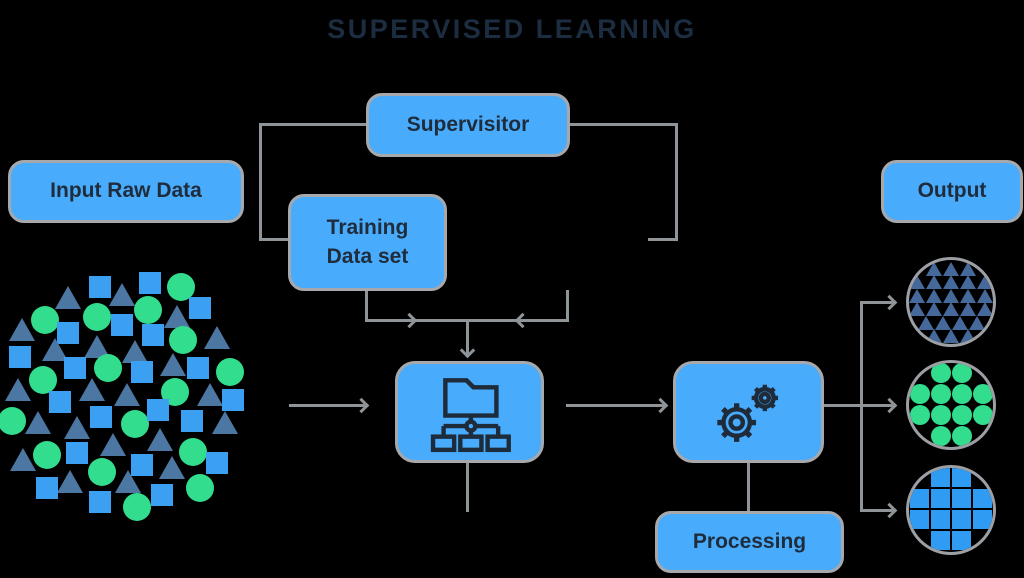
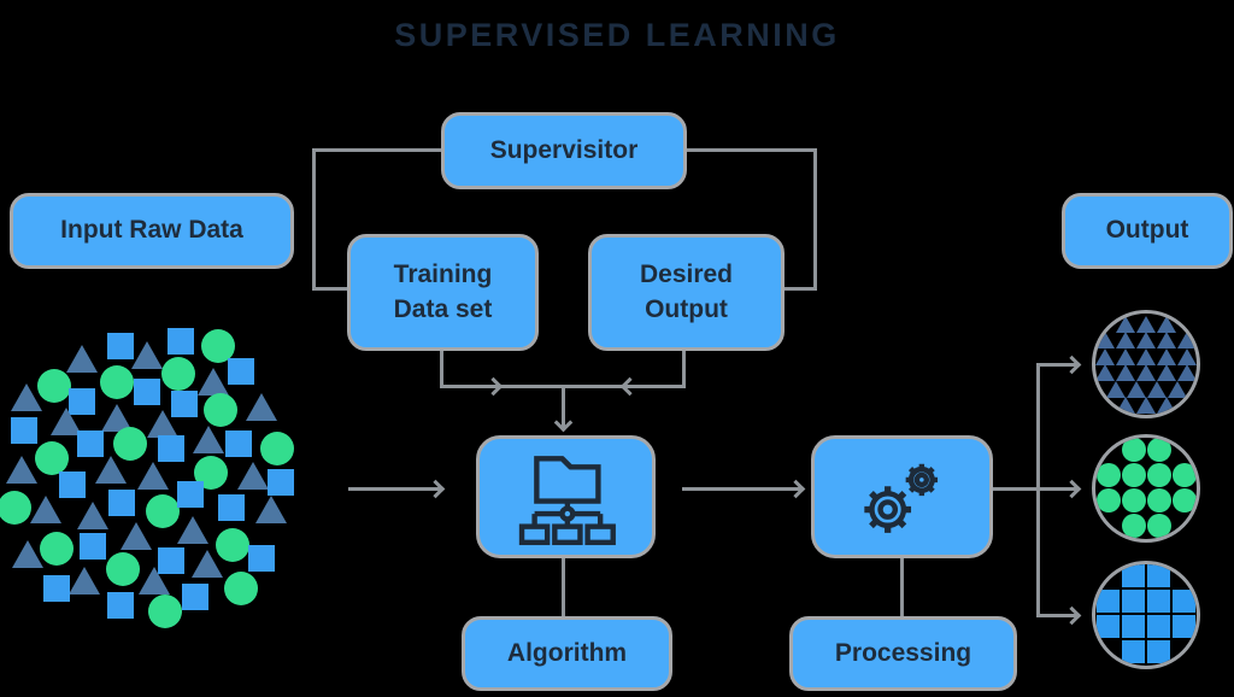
  SUPERVISED LEARNING
  Supervisitor
  Input Raw Data
  Output
  Training Data set
+ Desired Output
+ Algorithm
  Processing
